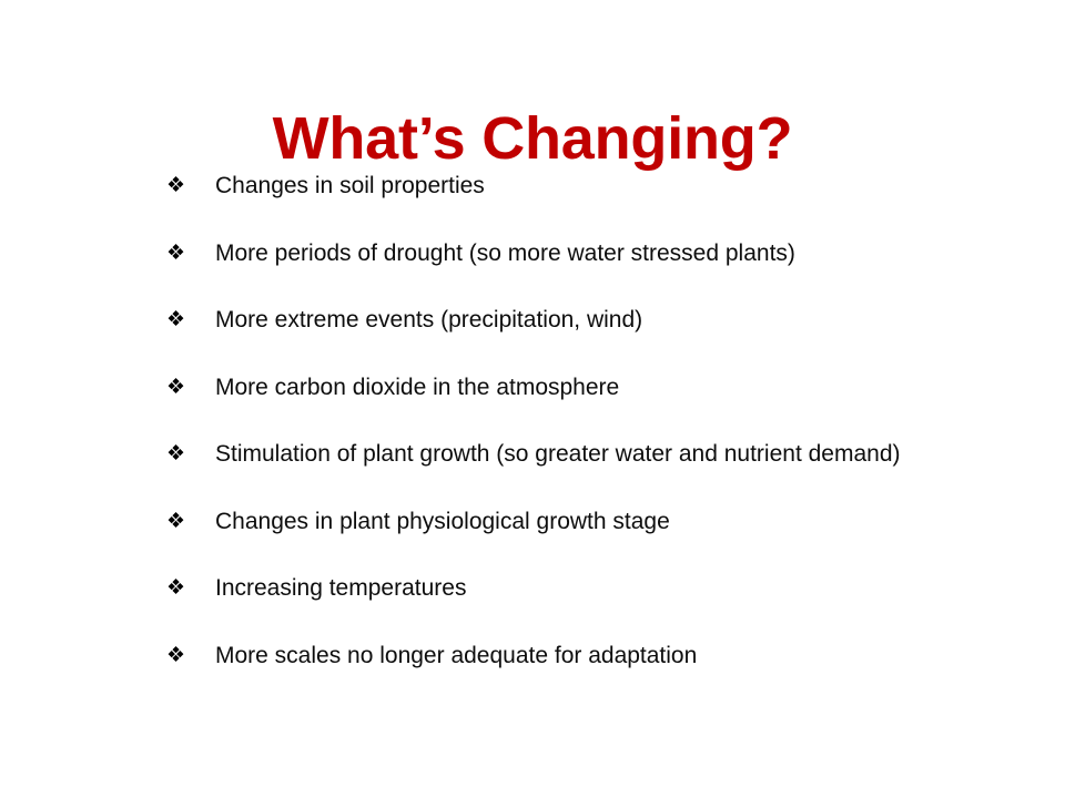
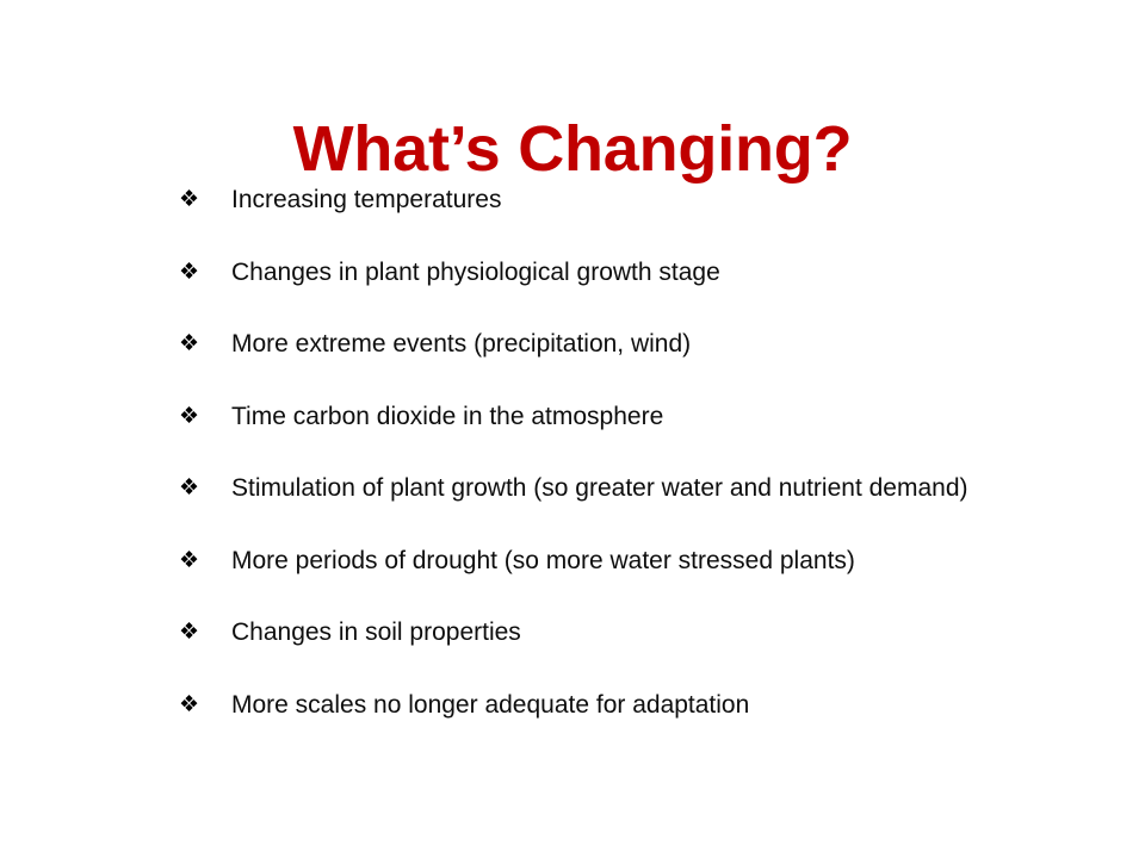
  What’s Changing?
  ❖
- Changes in soil properties
+ Increasing temperatures
  ❖
- More periods of drought (so more water stressed plants)
+ Changes in plant physiological growth stage
  ❖
  More extreme events (precipitation, wind)
  ❖
- More carbon dioxide in the atmosphere
+ Time carbon dioxide in the atmosphere
  ❖
  Stimulation of plant growth (so greater water and nutrient demand)
  ❖
- Changes in plant physiological growth stage
+ More periods of drought (so more water stressed plants)
  ❖
- Increasing temperatures
+ Changes in soil properties
  ❖
  More scales no longer adequate for adaptation
